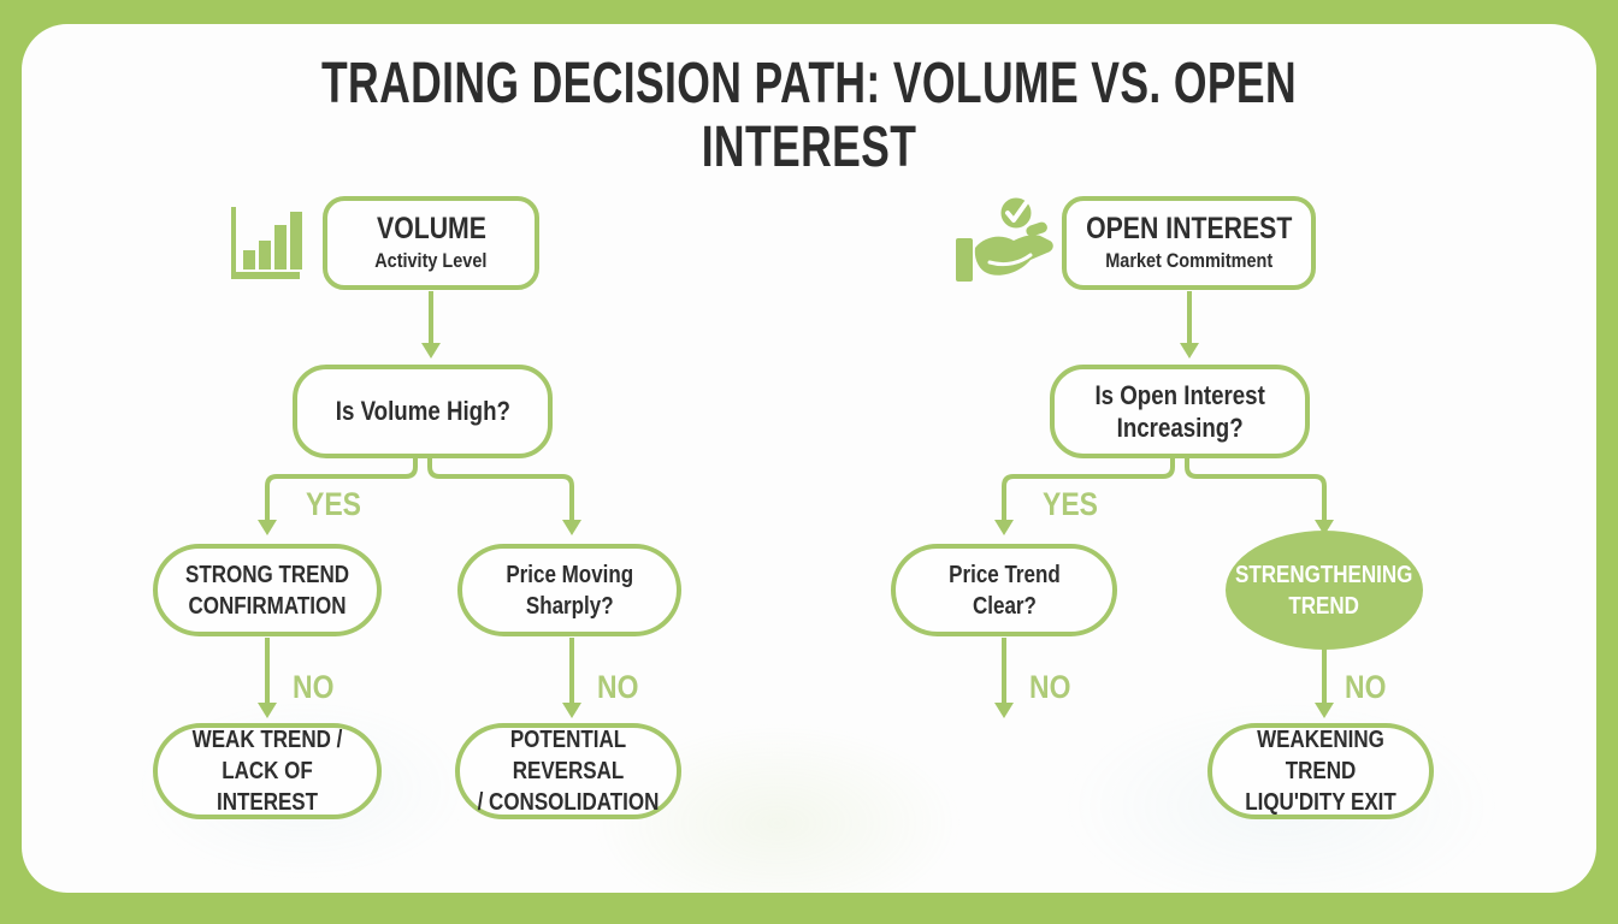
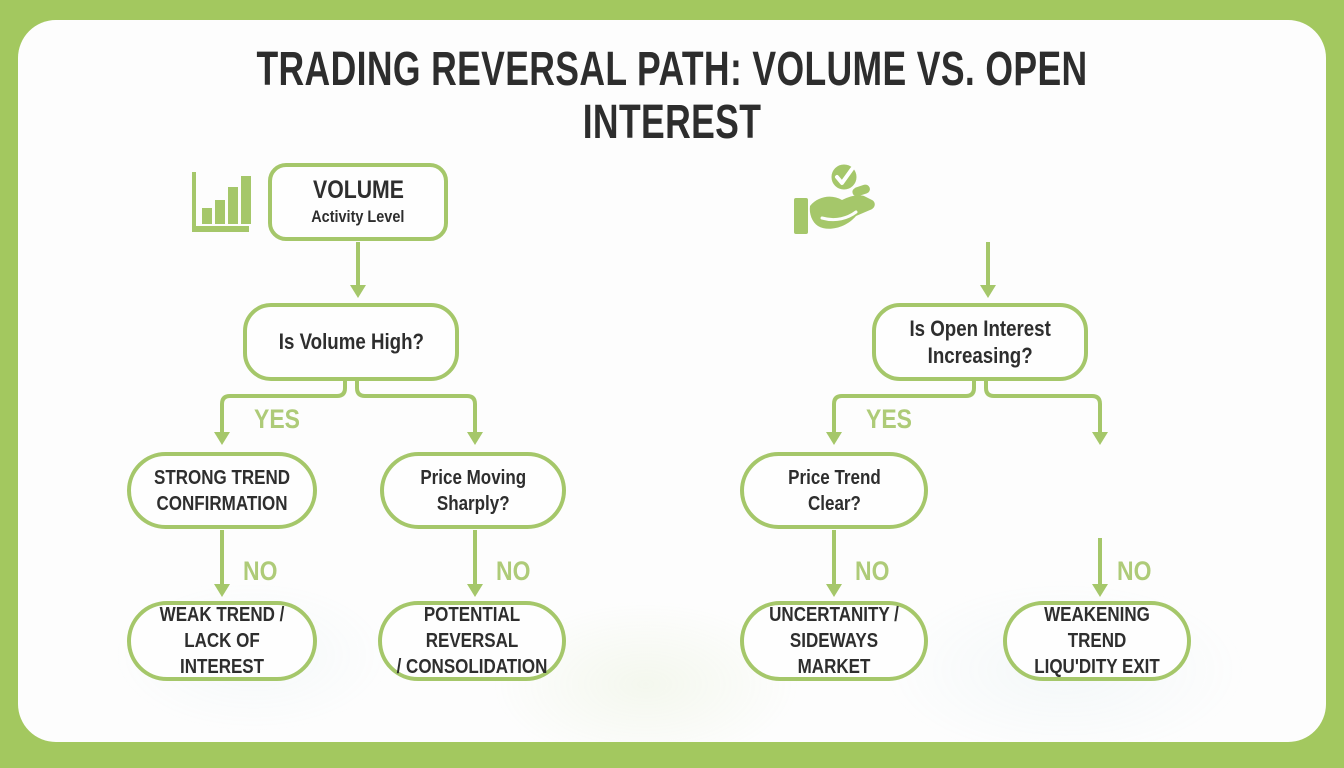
- TRADING DECISION PATH: VOLUME VS. OPEN INTEREST
+ TRADING REVERSAL PATH: VOLUME VS. OPEN INTEREST
  VOLUME
  Activity Level
  Is Volume High?
  YES
  STRONG TREND
  CONFIRMATION
  Price Moving
  Sharply?
  NO
  NO
  WEAK TREND /
  LACK OF INTEREST
  POTENTIAL REVERSAL
  / CONSOLIDATION
- OPEN INTEREST
- Market Commitment
  Is Open Interest
  Increasing?
  YES
  Price Trend
  Clear?
- STRENGTHENING
- TREND
  NO
  NO
+ UNCERTANITY /
+ SIDEWAYS MARKET
  WEAKENING TREND
  LIQU'DITY EXIT
